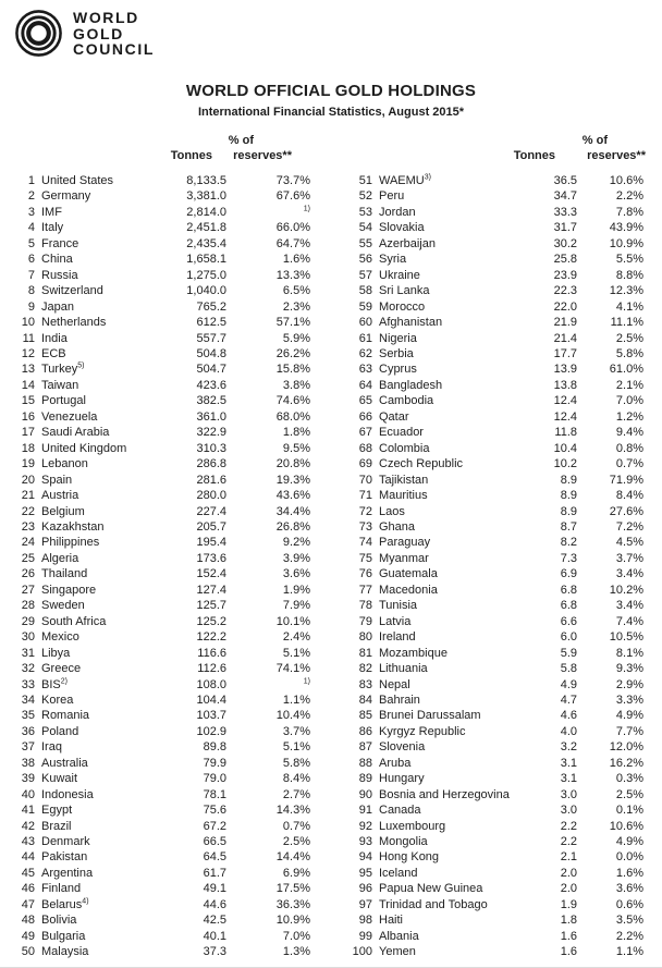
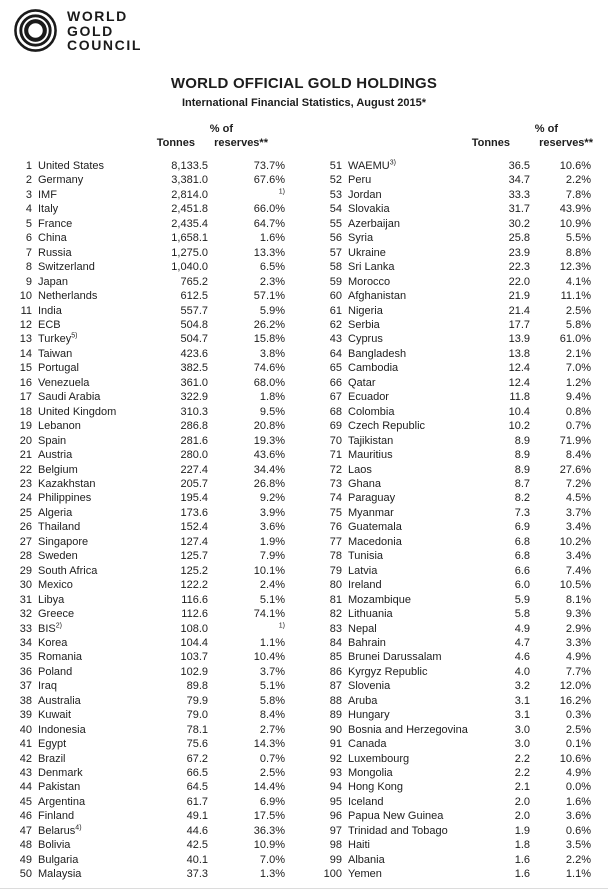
  WORLD
  GOLD
  COUNCIL
  WORLD OFFICIAL GOLD HOLDINGS
  International Financial Statistics, August 2015*
  % of
  Tonnes
  reserves**
  % of
  Tonnes
  reserves**
  1	United States	8,133.5	73.7%
  2	Germany	3,381.0	67.6%
  3	IMF	2,814.0
  4	Italy	2,451.8	66.0%
  5	France	2,435.4	64.7%
  6	China	1,658.1	1.6%
  7	Russia	1,275.0	13.3%
  8	Switzerland	1,040.0	6.5%
  9	Japan	765.2	2.3%
  10	Netherlands	612.5	57.1%
  11	India	557.7	5.9%
  12	ECB	504.8	26.2%
  13	Turkey	504.7	15.8%
  14	Taiwan	423.6	3.8%
  15	Portugal	382.5	74.6%
  16	Venezuela	361.0	68.0%
  17	Saudi Arabia	322.9	1.8%
  18	United Kingdom	310.3	9.5%
  19	Lebanon	286.8	20.8%
  20	Spain	281.6	19.3%
  21	Austria	280.0	43.6%
  22	Belgium	227.4	34.4%
  23	Kazakhstan	205.7	26.8%
  24	Philippines	195.4	9.2%
  25	Algeria	173.6	3.9%
  26	Thailand	152.4	3.6%
  27	Singapore	127.4	1.9%
  28	Sweden	125.7	7.9%
  29	South Africa	125.2	10.1%
  30	Mexico	122.2	2.4%
  31	Libya	116.6	5.1%
  32	Greece	112.6	74.1%
  33	BIS	108.0
  34	Korea	104.4	1.1%
  35	Romania	103.7	10.4%
  36	Poland	102.9	3.7%
  37	Iraq	89.8	5.1%
  38	Australia	79.9	5.8%
  39	Kuwait	79.0	8.4%
  40	Indonesia	78.1	2.7%
  41	Egypt	75.6	14.3%
  42	Brazil	67.2	0.7%
  43	Denmark	66.5	2.5%
  44	Pakistan	64.5	14.4%
  45	Argentina	61.7	6.9%
  46	Finland	49.1	17.5%
  47	Belarus	44.6	36.3%
  48	Bolivia	42.5	10.9%
  49	Bulgaria	40.1	7.0%
  50	Malaysia	37.3	1.3%
  51	WAEMU	36.5	10.6%
  52	Peru	34.7	2.2%
  53	Jordan	33.3	7.8%
  54	Slovakia	31.7	43.9%
  55	Azerbaijan	30.2	10.9%
  56	Syria	25.8	5.5%
  57	Ukraine	23.9	8.8%
  58	Sri Lanka	22.3	12.3%
  59	Morocco	22.0	4.1%
  60	Afghanistan	21.9	11.1%
  61	Nigeria	21.4	2.5%
  62	Serbia	17.7	5.8%
- 63	Cyprus	13.9	61.0%
+ 43	Cyprus	13.9	61.0%
  64	Bangladesh	13.8	2.1%
  65	Cambodia	12.4	7.0%
  66	Qatar	12.4	1.2%
  67	Ecuador	11.8	9.4%
  68	Colombia	10.4	0.8%
  69	Czech Republic	10.2	0.7%
  70	Tajikistan	8.9	71.9%
  71	Mauritius	8.9	8.4%
  72	Laos	8.9	27.6%
  73	Ghana	8.7	7.2%
  74	Paraguay	8.2	4.5%
  75	Myanmar	7.3	3.7%
  76	Guatemala	6.9	3.4%
  77	Macedonia	6.8	10.2%
  78	Tunisia	6.8	3.4%
  79	Latvia	6.6	7.4%
  80	Ireland	6.0	10.5%
  81	Mozambique	5.9	8.1%
  82	Lithuania	5.8	9.3%
  83	Nepal	4.9	2.9%
  84	Bahrain	4.7	3.3%
  85	Brunei Darussalam	4.6	4.9%
  86	Kyrgyz Republic	4.0	7.7%
  87	Slovenia	3.2	12.0%
  88	Aruba	3.1	16.2%
  89	Hungary	3.1	0.3%
  90	Bosnia and Herzegovina	3.0	2.5%
  91	Canada	3.0	0.1%
  92	Luxembourg	2.2	10.6%
  93	Mongolia	2.2	4.9%
  94	Hong Kong	2.1	0.0%
  95	Iceland	2.0	1.6%
  96	Papua New Guinea	2.0	3.6%
  97	Trinidad and Tobago	1.9	0.6%
  98	Haiti	1.8	3.5%
  99	Albania	1.6	2.2%
  100	Yemen	1.6	1.1%
